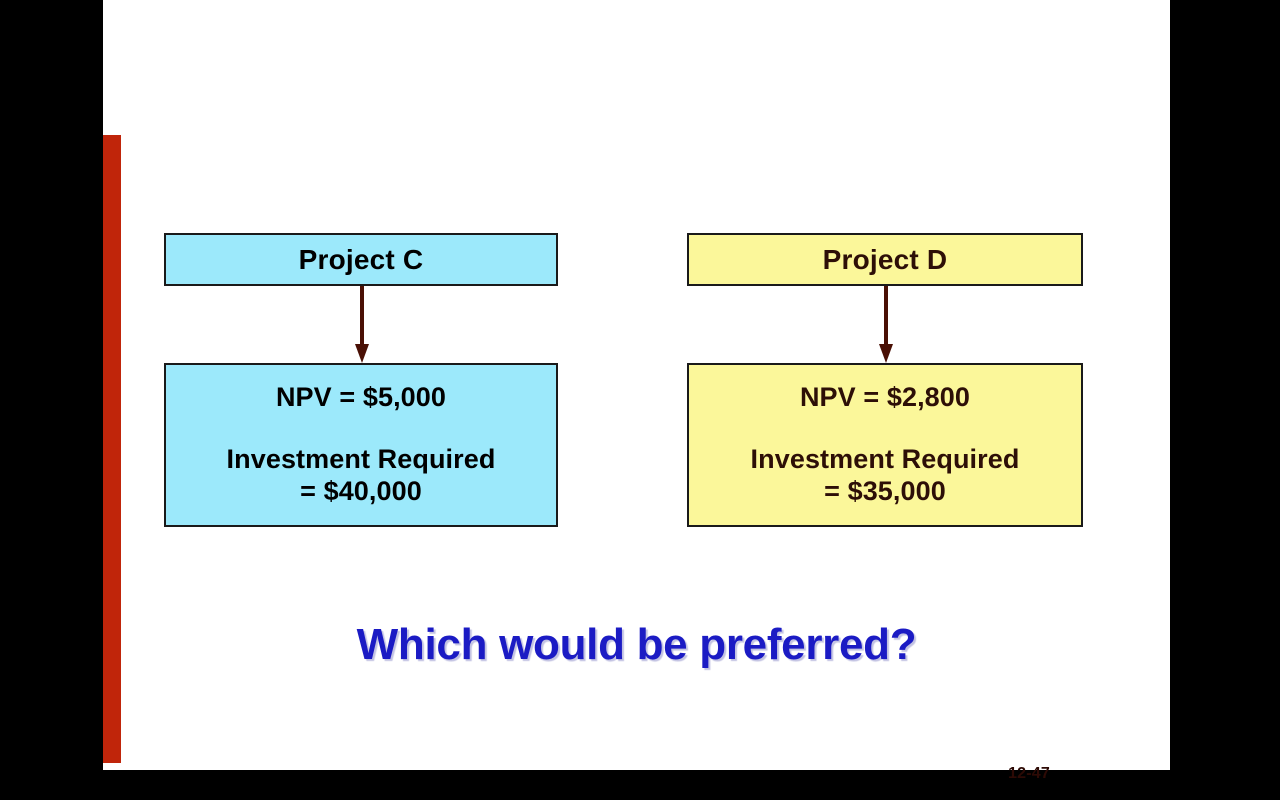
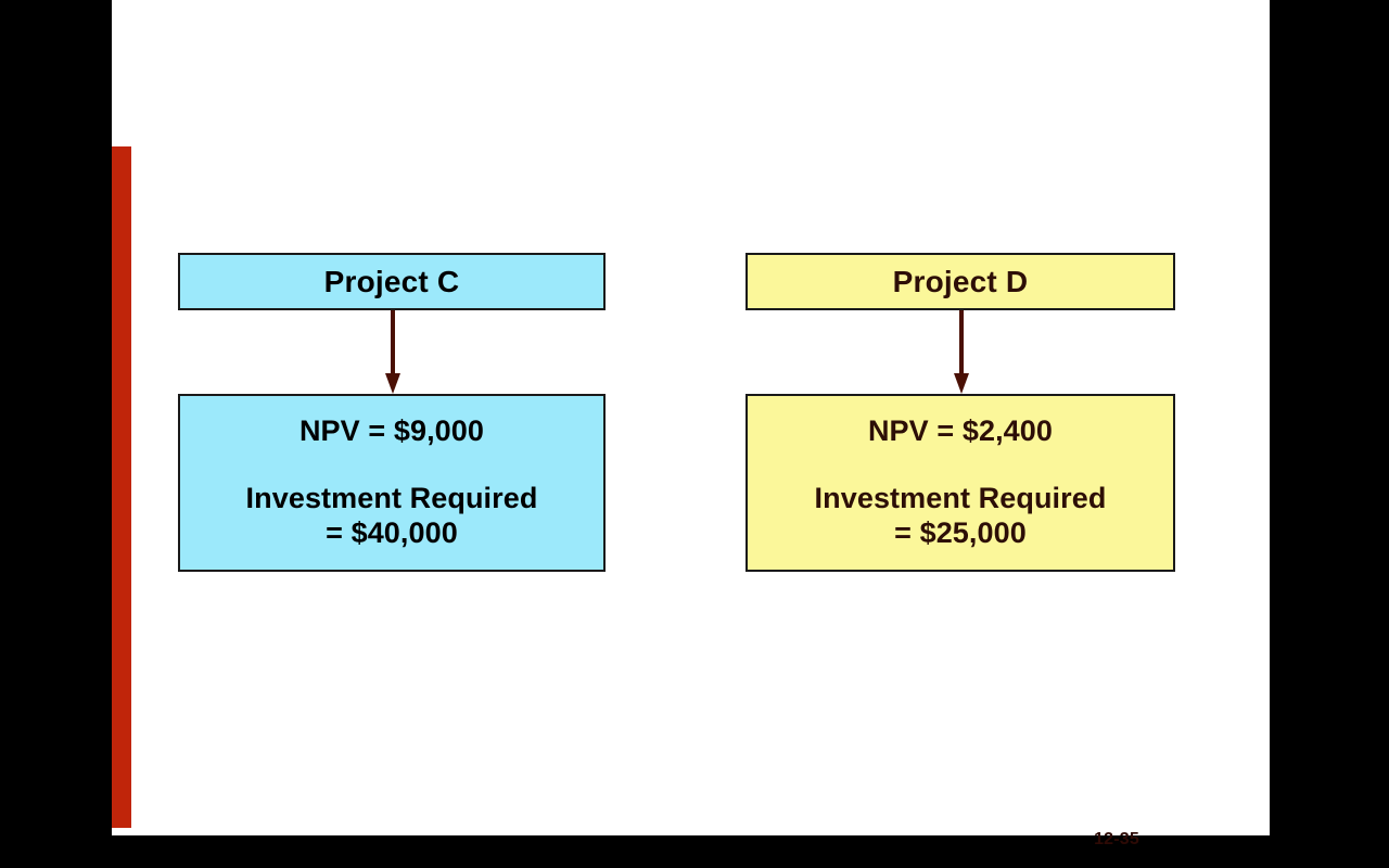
  Project C
  Project D
- NPV = $5,000
+ NPV = $9,000
  Investment Required
  = $40,000
- NPV = $2,800
+ NPV = $2,400
  Investment Required
- = $35,000
+ = $25,000
- Which would be preferred?
- 12-47
+ 12-35
